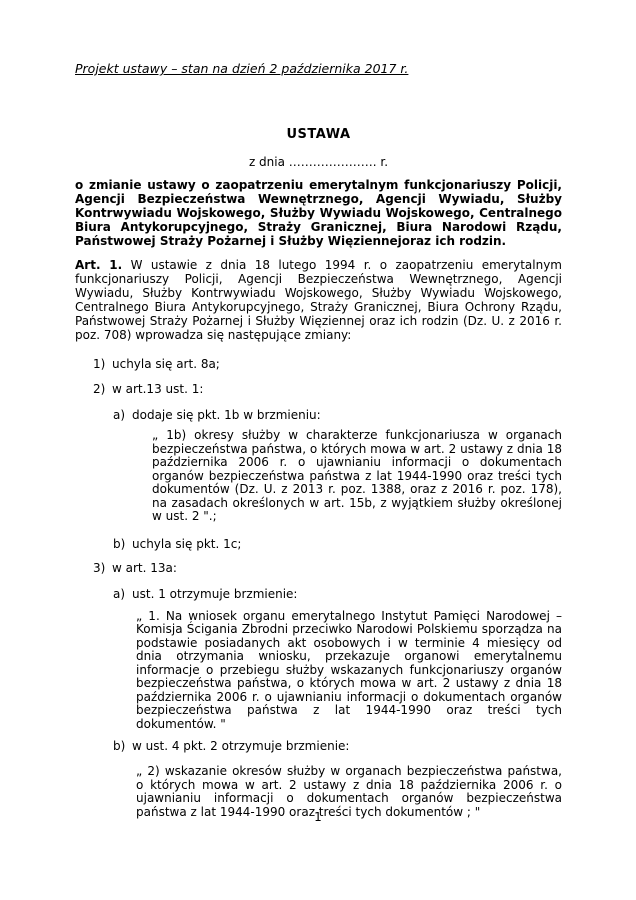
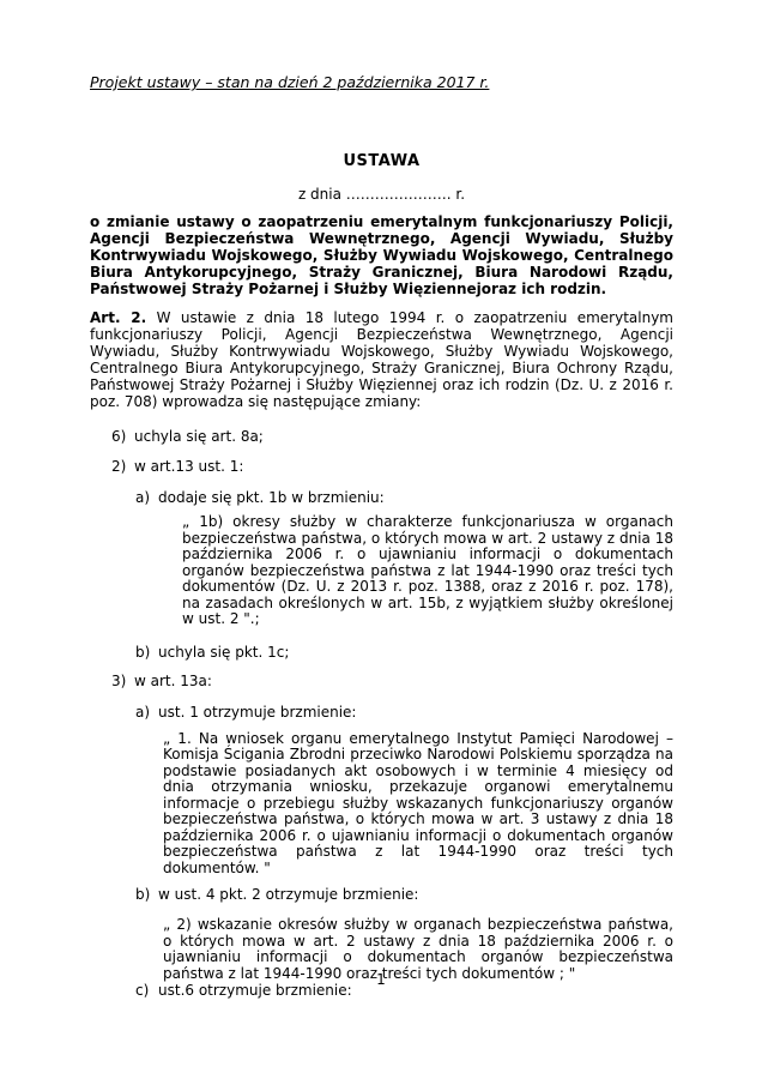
  Projekt ustawy – stan na dzień 2 października 2017 r.
  USTAWA
  z dnia …………………. r.
  o zmianie ustawy o zaopatrzeniu emerytalnym funkcjonariuszy Policji, Agencji Bezpieczeństwa Wewnętrznego, Agencji Wywiadu, Służby Kontrwywiadu Wojskowego, Służby Wywiadu Wojskowego, Centralnego Biura Antykorupcyjnego, Straży Granicznej, Biura Narodowi Rządu, Państwowej Straży Pożarnej i Służby Więziennejoraz ich rodzin.
- Art. 1. W ustawie z dnia 18 lutego 1994 r. o zaopatrzeniu emerytalnym funkcjonariuszy Policji, Agencji Bezpieczeństwa Wewnętrznego, Agencji Wywiadu, Służby Kontrwywiadu Wojskowego, Służby Wywiadu Wojskowego, Centralnego Biura Antykorupcyjnego, Straży Granicznej, Biura Ochrony Rządu, Państwowej Straży Pożarnej i Służby Więziennej oraz ich rodzin (Dz. U. z 2016 r. poz. 708) wprowadza się następujące zmiany:
+ Art. 2. W ustawie z dnia 18 lutego 1994 r. o zaopatrzeniu emerytalnym funkcjonariuszy Policji, Agencji Bezpieczeństwa Wewnętrznego, Agencji Wywiadu, Służby Kontrwywiadu Wojskowego, Służby Wywiadu Wojskowego, Centralnego Biura Antykorupcyjnego, Straży Granicznej, Biura Ochrony Rządu, Państwowej Straży Pożarnej i Służby Więziennej oraz ich rodzin (Dz. U. z 2016 r. poz. 708) wprowadza się następujące zmiany:
- 1)
+ 6)
  uchyla się art. 8a;
  2)
  w art.13 ust. 1:
  a)
  dodaje się pkt. 1b w brzmieniu:
  „ 1b) okresy służby w charakterze funkcjonariusza w organach bezpieczeństwa państwa, o których mowa w art. 2 ustawy z dnia 18 października 2006 r. o ujawnianiu informacji o dokumentach organów bezpieczeństwa państwa z lat 1944-1990 oraz treści tych dokumentów (Dz. U. z 2013 r. poz. 1388, oraz z 2016 r. poz. 178), na zasadach określonych w art. 15b, z wyjątkiem służby określonej w ust. 2 ".;
  b)
  uchyla się pkt. 1c;
  3)
  w art. 13a:
  a)
  ust. 1 otrzymuje brzmienie:
- „ 1. Na wniosek organu emerytalnego Instytut Pamięci Narodowej – Komisja Ścigania Zbrodni przeciwko Narodowi Polskiemu sporządza na podstawie posiadanych akt osobowych i w terminie 4 miesięcy od dnia otrzymania wniosku, przekazuje organowi emerytalnemu informacje o przebiegu służby wskazanych funkcjonariuszy organów bezpieczeństwa państwa, o których mowa w art. 2 ustawy z dnia 18 października 2006 r. o ujawnianiu informacji o dokumentach organów bezpieczeństwa państwa z lat 1944-1990 oraz treści tych dokumentów. "
+ „ 1. Na wniosek organu emerytalnego Instytut Pamięci Narodowej – Komisja Ścigania Zbrodni przeciwko Narodowi Polskiemu sporządza na podstawie posiadanych akt osobowych i w terminie 4 miesięcy od dnia otrzymania wniosku, przekazuje organowi emerytalnemu informacje o przebiegu służby wskazanych funkcjonariuszy organów bezpieczeństwa państwa, o których mowa w art. 3 ustawy z dnia 18 października 2006 r. o ujawnianiu informacji o dokumentach organów bezpieczeństwa państwa z lat 1944-1990 oraz treści tych dokumentów. "
  b)
  w ust. 4 pkt. 2 otrzymuje brzmienie:
  „ 2) wskazanie okresów służby w organach bezpieczeństwa państwa, o których mowa w art. 2 ustawy z dnia 18 października 2006 r. o ujawnianiu informacji o dokumentach organów bezpieczeństwa państwa z lat 1944-1990 oraz treści tych dokumentów ; "
+ c)
+ ust.6 otrzymuje brzmienie:
  1
